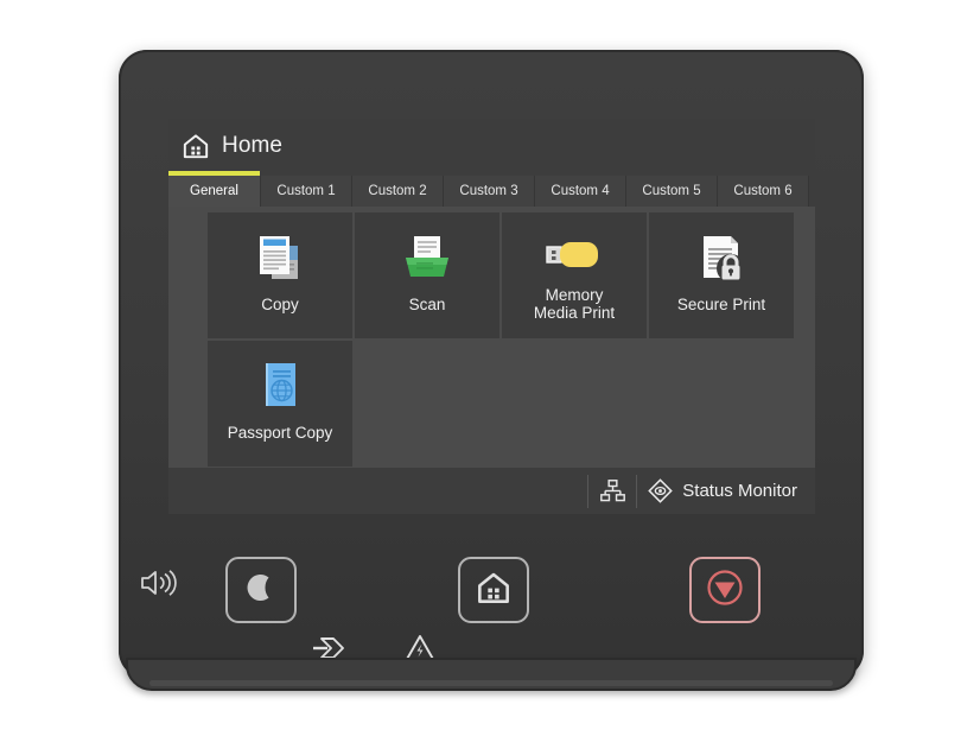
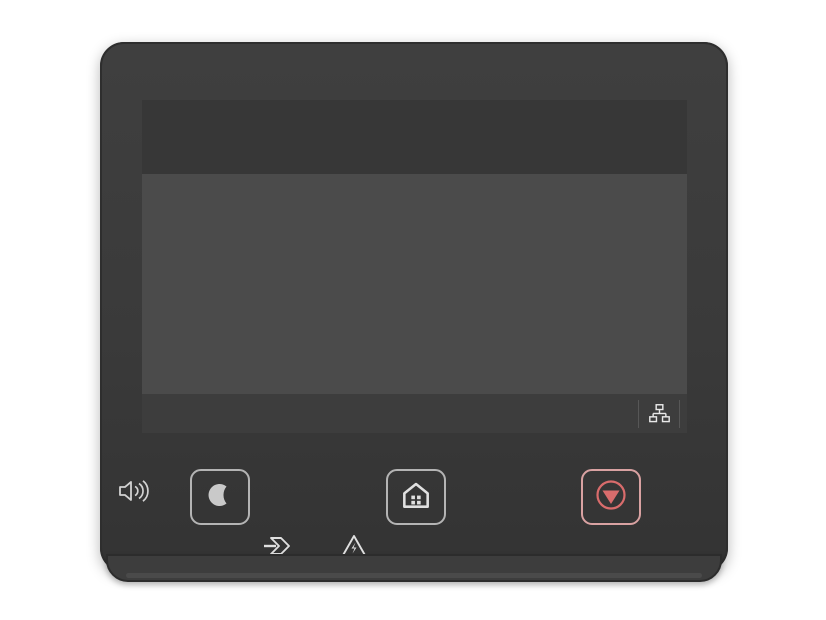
- Home
- General
- Custom 1
- Custom 2
- Custom 3
- Custom 4
- Custom 5
- Custom 6
- Copy
- Scan
- Memory
- Media Print
- Secure Print
- Passport Copy
- Status Monitor
